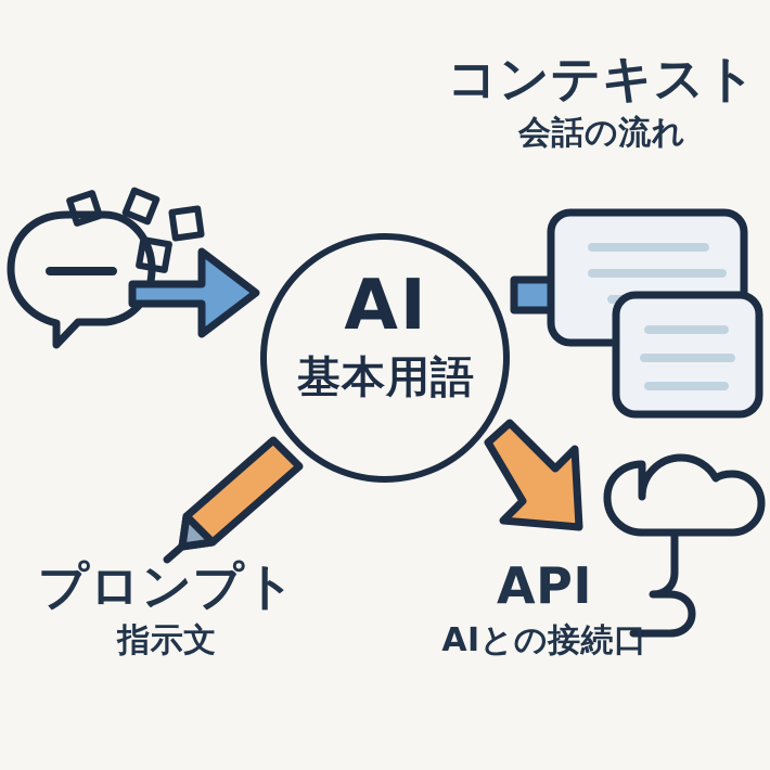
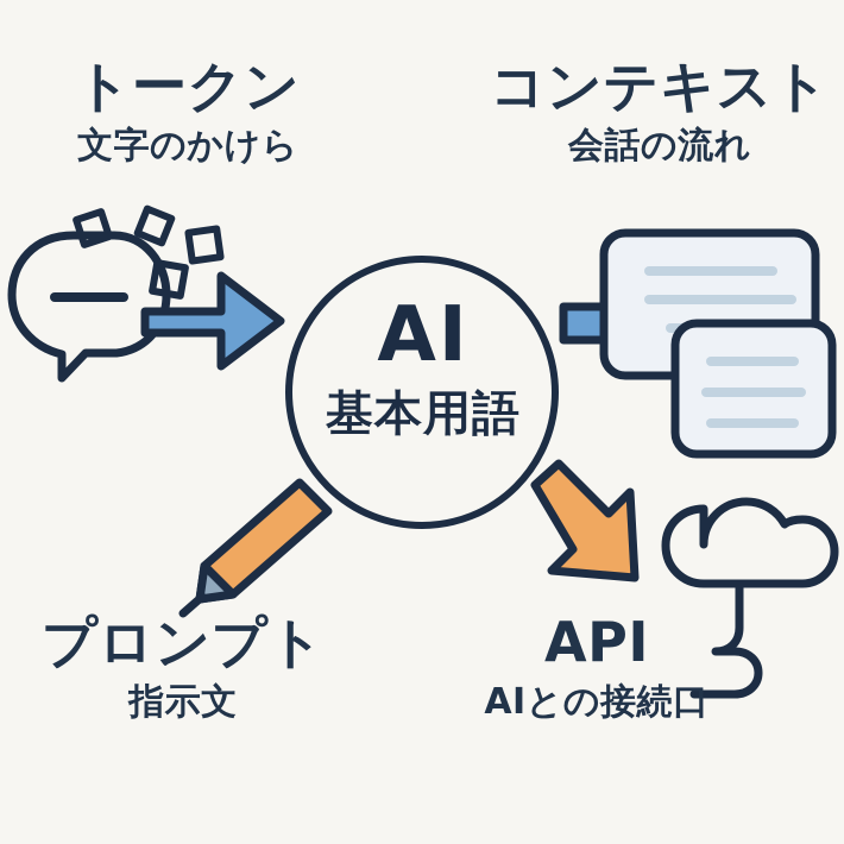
+ トークン
+ 文字のかけら
  コンテキスト
  会話の流れ
  プロンプト
  指示文
  API
  AIとの接続口
  AI
  基本用語
